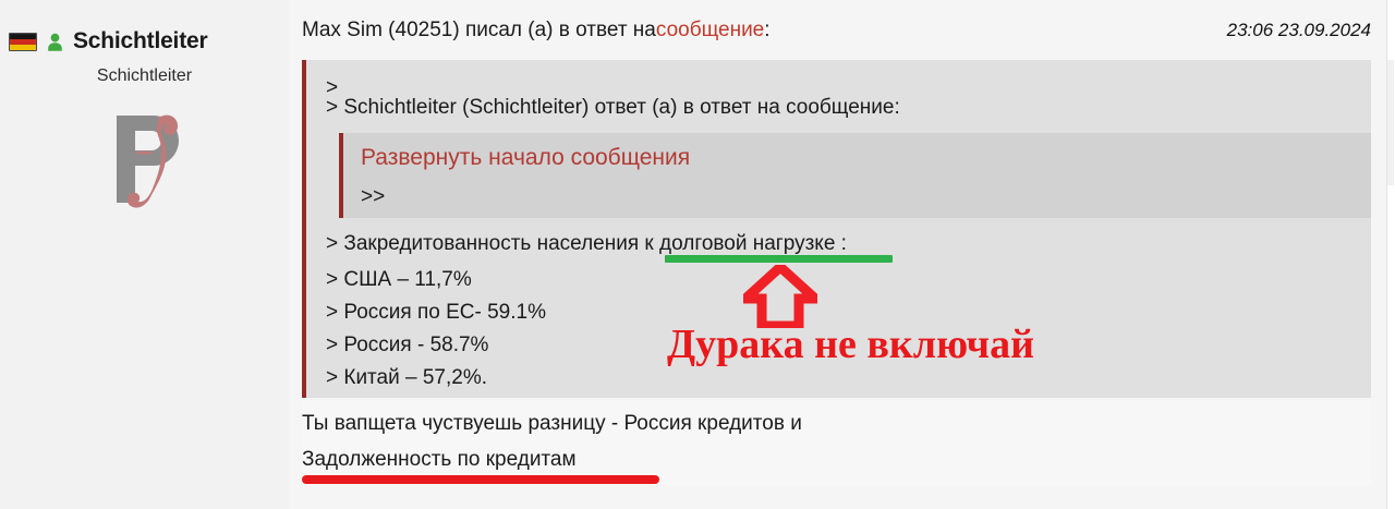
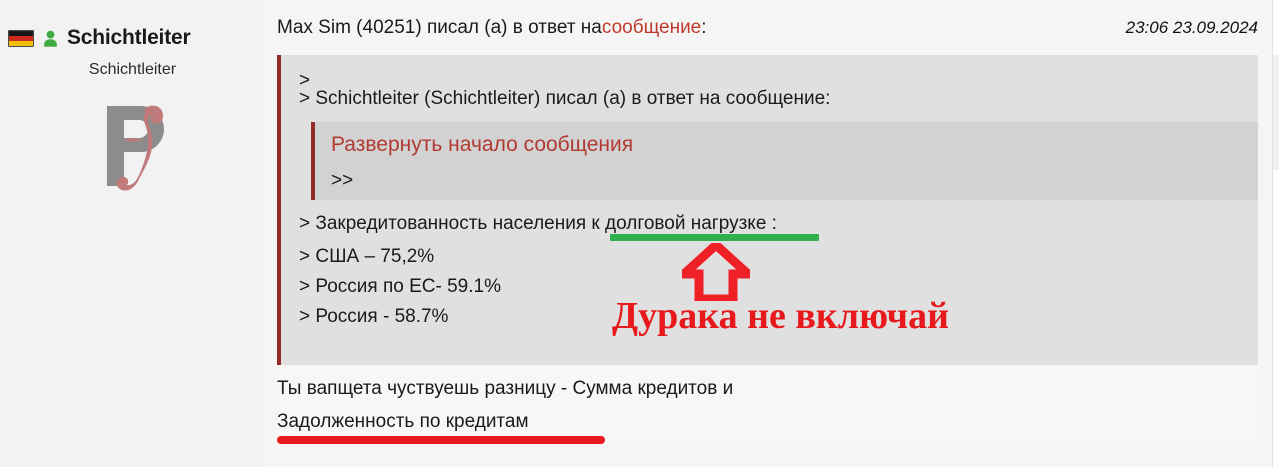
  Schichtleiter
  Schichtleiter
  Max Sim (40251) писал (а) в ответ на
  сообщение
  :
  23:06 23.09.2024
  >
- > Schichtleiter (Schichtleiter) ответ (а) в ответ на сообщение:
+ > Schichtleiter (Schichtleiter) писал (а) в ответ на сообщение:
  Развернуть начало сообщения
  >>
  > Закредитованность населения к долговой нагрузке :
- > США – 11,7%
+ > США – 75,2%
  > Россия по ЕС- 59.1%
  > Россия - 58.7%
- > Китай – 57,2%.
  Дурака не включай
- Ты вапщета чуствуешь разницу - Россия кредитов и
+ Ты вапщета чуствуешь разницу - Сумма кредитов и
  Задолженность по кредитам
